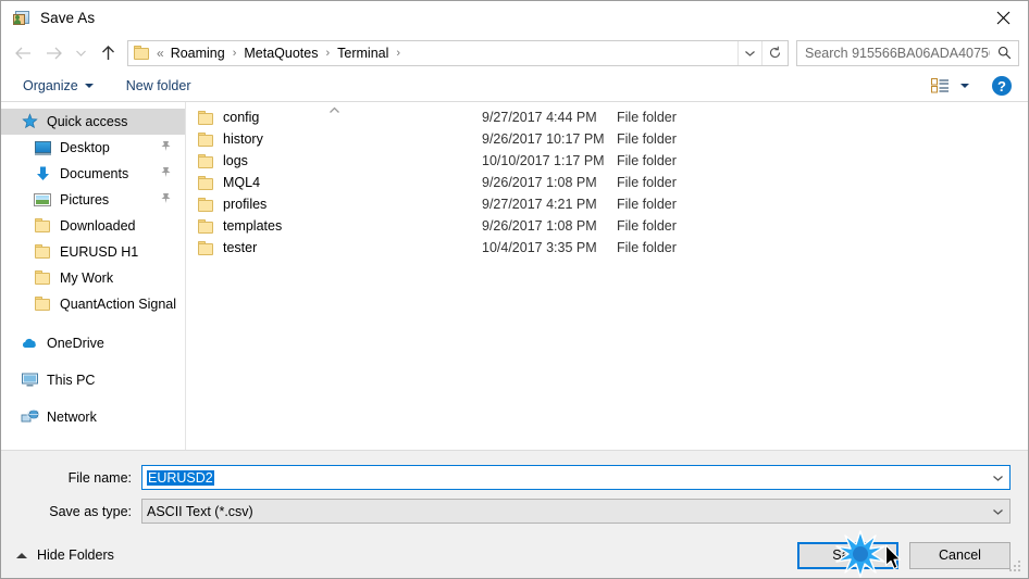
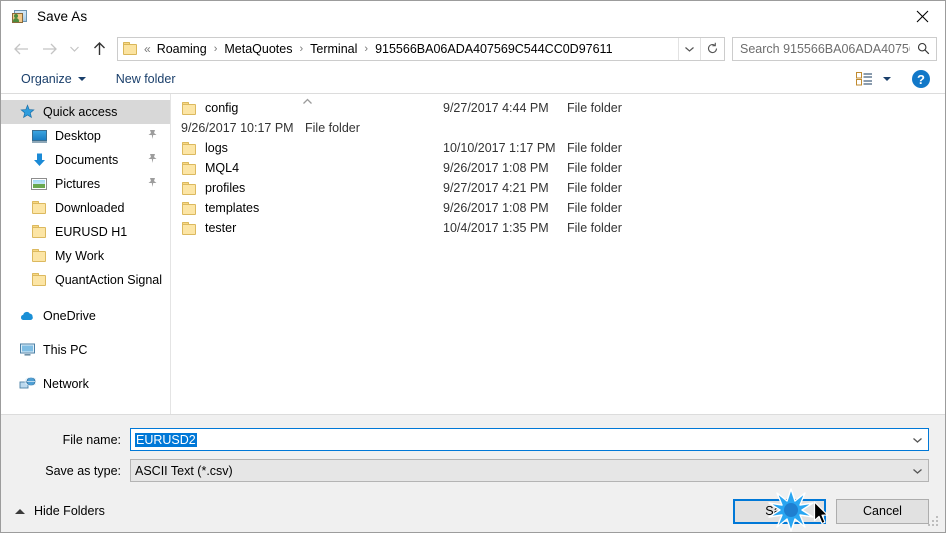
  Save As
  «
  Roaming
  ›
  MetaQuotes
  ›
  Terminal
  ›
+ 915566BA06ADA407569C544CC0D97611
  Search 915566BA06ADA4075
  Organize
  New folder
  ?
  Quick access
  Desktop
  Documents
  Pictures
  Downloaded
  EURUSD H1
  My Work
  QuantAction Signal
  OneDrive
  This PC
  Network
  config
  9/27/2017 4:44 PM
  File folder
- history
  9/26/2017 10:17 PM
  File folder
  logs
  10/10/2017 1:17 PM
  File folder
  MQL4
  9/26/2017 1:08 PM
  File folder
  profiles
  9/27/2017 4:21 PM
  File folder
  templates
  9/26/2017 1:08 PM
  File folder
  tester
- 10/4/2017 3:35 PM
+ 10/4/2017 1:35 PM
  File folder
  File name:
  EURUSD2
  Save as type:
  ASCII Text (*.csv)
  Hide Folders
  Cancel
